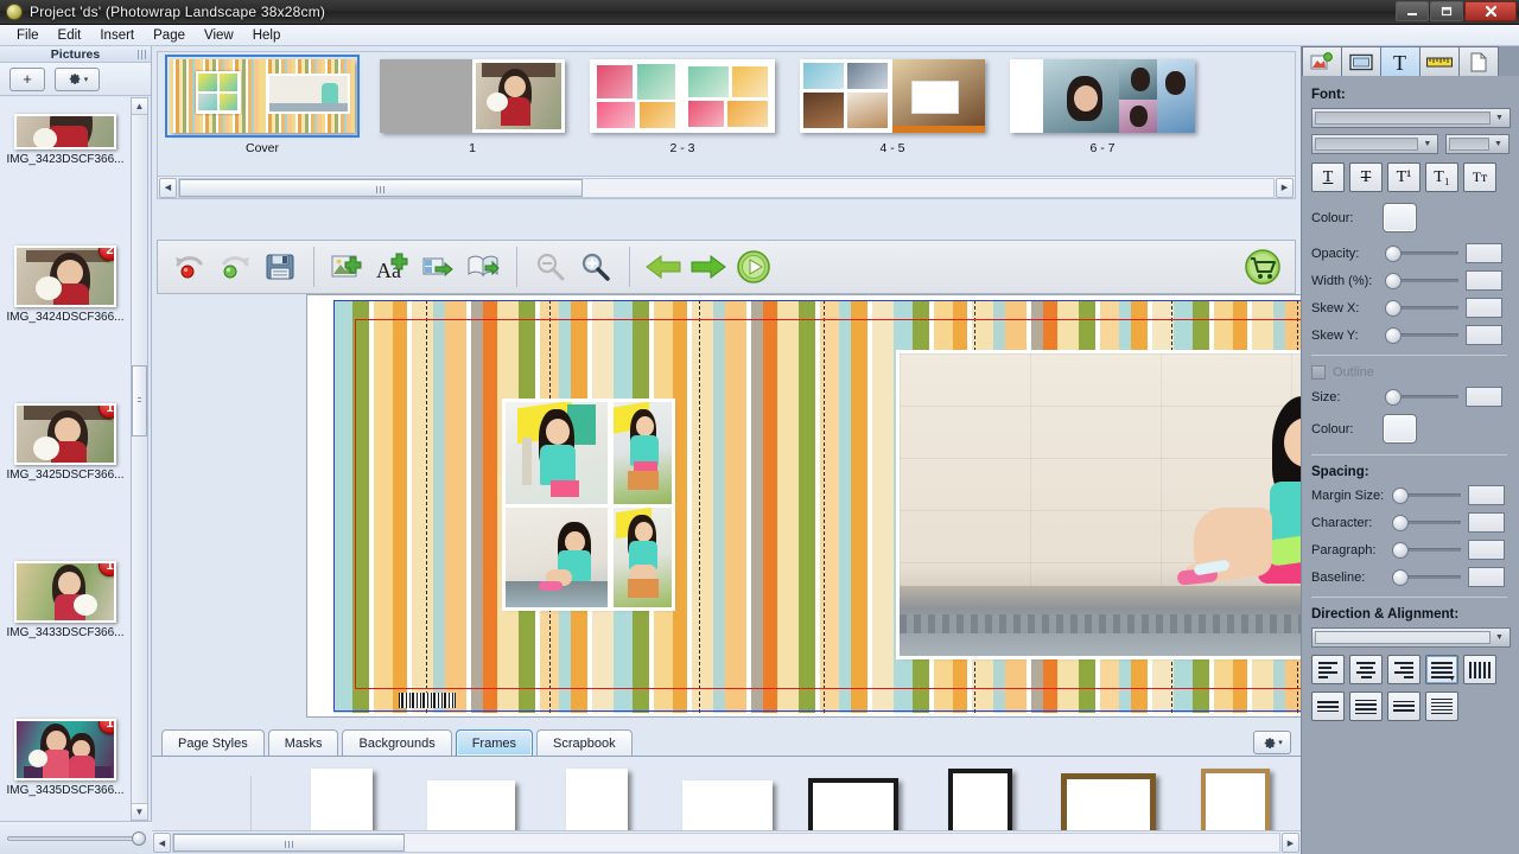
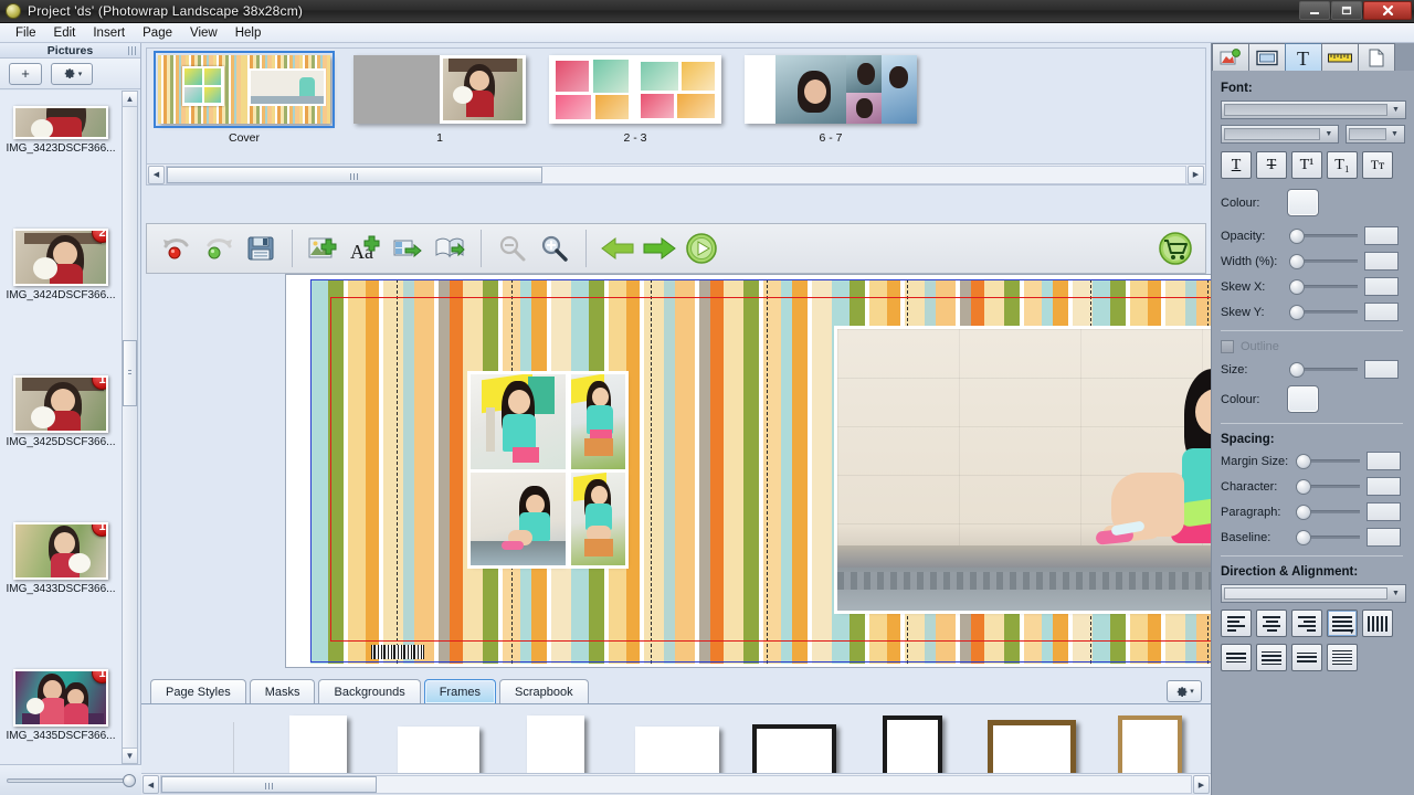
  Project 'ds' (Photowrap Landscape 38x28cm)
  File
  Edit
  Insert
  Page
  View
  Help
  Pictures
  +
  IMG_3423DSCF366...
  2
  IMG_3424DSCF366...
  1
  IMG_3425DSCF366...
  1
  IMG_3433DSCF366...
  1
  IMG_3435DSCF366...
  ▲
  ▼
  Cover
  1
  2 - 3
- 4 - 5
  6 - 7
  Aa
  Page Styles
  Masks
  Backgrounds
  Frames
  Scrapbook
  T
  Font:
  T
  T
  T¹
  T₁
  Tᴛ
  Colour:
  Opacity:
  Width (%):
  Skew X:
  Skew Y:
  Outline
  Size:
  Colour:
  Spacing:
  Margin Size:
  Character:
  Paragraph:
  Baseline:
  Direction & Alignment:
